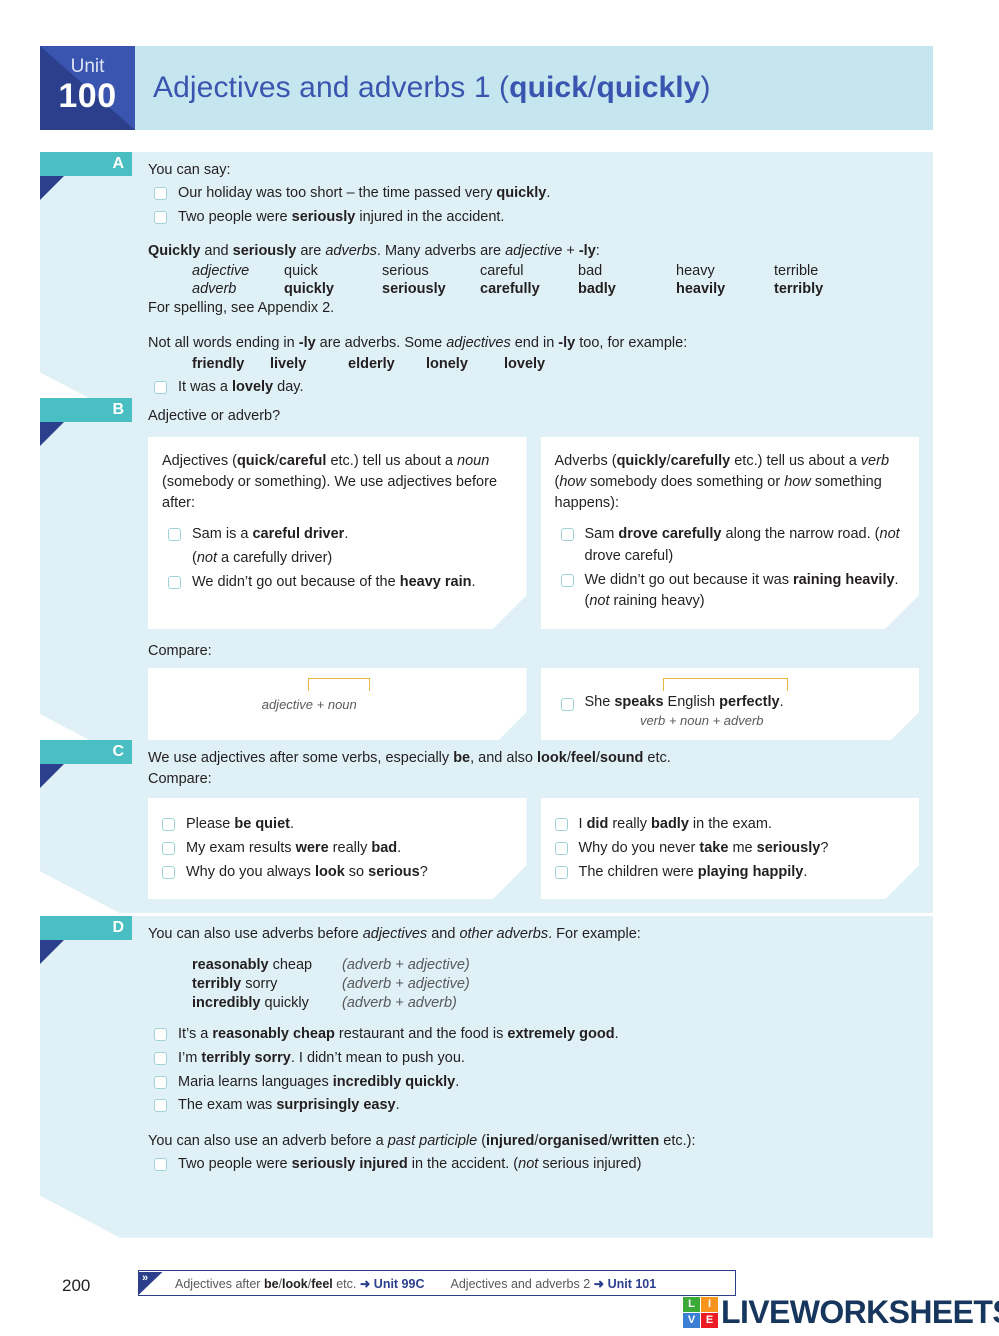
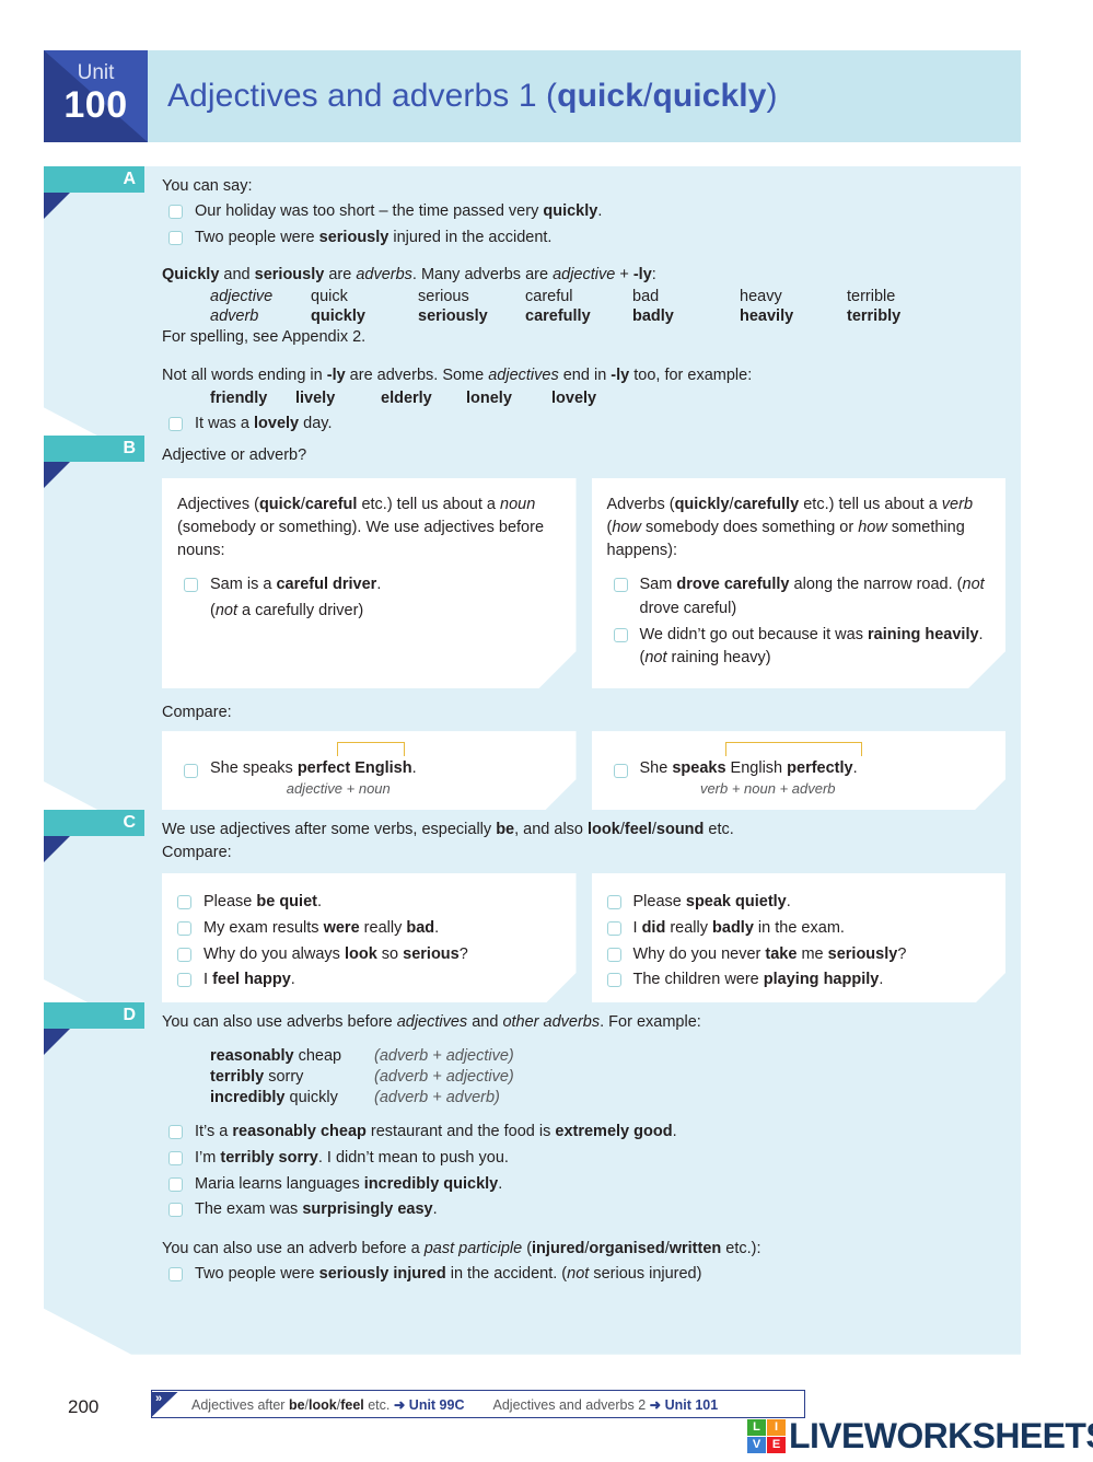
  Unit
  100
  Adjectives and adverbs 1 (quick/quickly)
  A
  You can say:
  Our holiday was too short – the time passed very quickly.
  Two people were seriously injured in the accident.
  Quickly and seriously are adverbs. Many adverbs are adjective + -ly:
  adjective	quick	serious	careful	bad	heavy	terrible
  adverb	quickly	seriously	carefully	badly	heavily	terribly
  For spelling, see Appendix 2.
  Not all words ending in -ly are adverbs. Some adjectives end in -ly too, for example:
  friendly lively elderly lonely lovely
  It was a lovely day.
  B
  Adjective or adverb?
- Adjectives (quick/careful etc.) tell us about a noun (somebody or something). We use adjectives before after:
+ Adjectives (quick/careful etc.) tell us about a noun (somebody or something). We use adjectives before nouns:
  Sam is a careful driver.
  (not a carefully driver)
- We didn’t go out because of the heavy rain.
  Adverbs (quickly/carefully etc.) tell us about a verb (how somebody does something or how something happens):
  Sam drove carefully along the narrow road. (not drove careful)
  We didn’t go out because it was raining heavily. (not raining heavy)
  Compare:
+ She speaks perfect English.
  adjective + noun
  She speaks English perfectly.
  verb + noun + adverb
  C
  We use adjectives after some verbs, especially be, and also look/feel/sound etc.
  Compare:
  Please be quiet.
  My exam results were really bad.
  Why do you always look so serious?
+ I feel happy.
+ Please speak quietly.
  I did really badly in the exam.
  Why do you never take me seriously?
  The children were playing happily.
  D
  You can also use adverbs before adjectives and other adverbs. For example:
  reasonably cheap	(adverb + adjective)
  terribly sorry	(adverb + adjective)
  incredibly quickly	(adverb + adverb)
  It’s a reasonably cheap restaurant and the food is extremely good.
  I’m terribly sorry. I didn’t mean to push you.
  Maria learns languages incredibly quickly.
  The exam was surprisingly easy.
  You can also use an adverb before a past participle (injured/organised/written etc.):
  Two people were seriously injured in the accident. (not serious injured)
  200
  »
  Adjectives after be/look/feel etc. ➜ Unit 99C Adjectives and adverbs 2 ➜ Unit 101
  L
  I
  V
  E
  LIVEWORKSHEET
